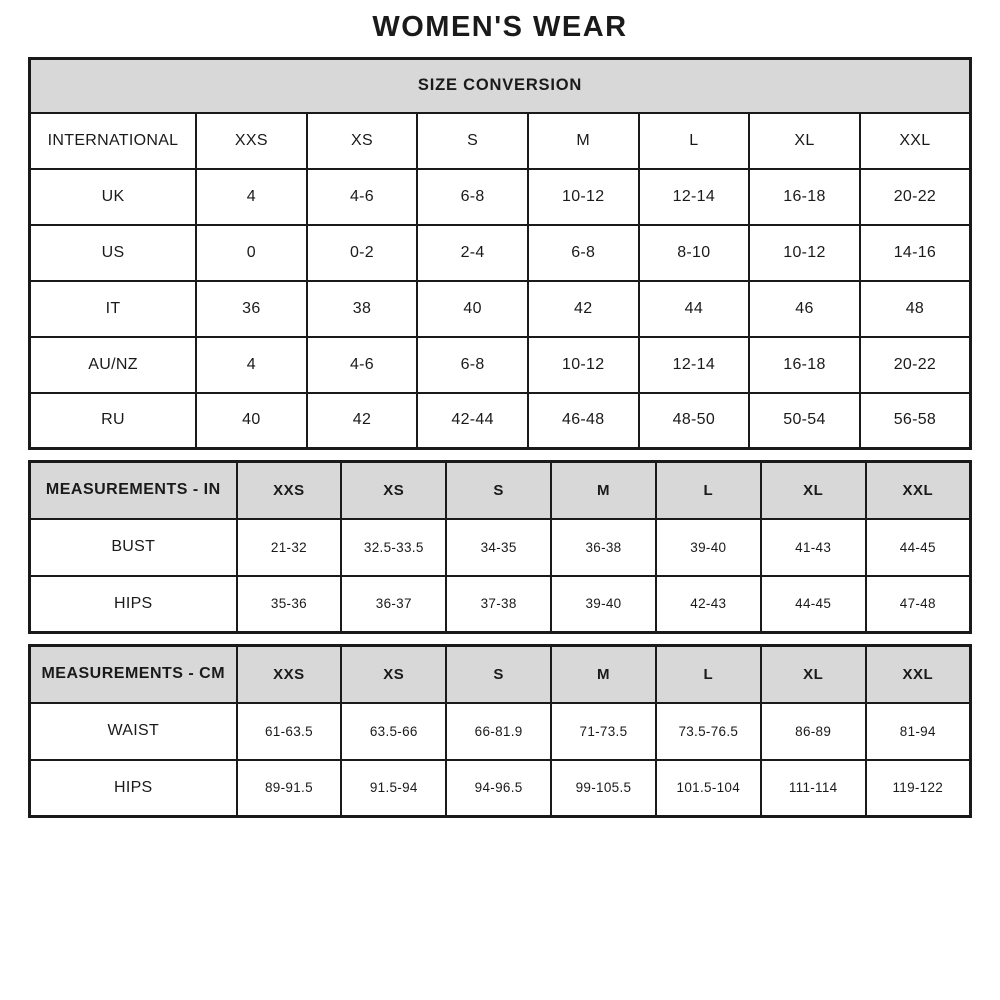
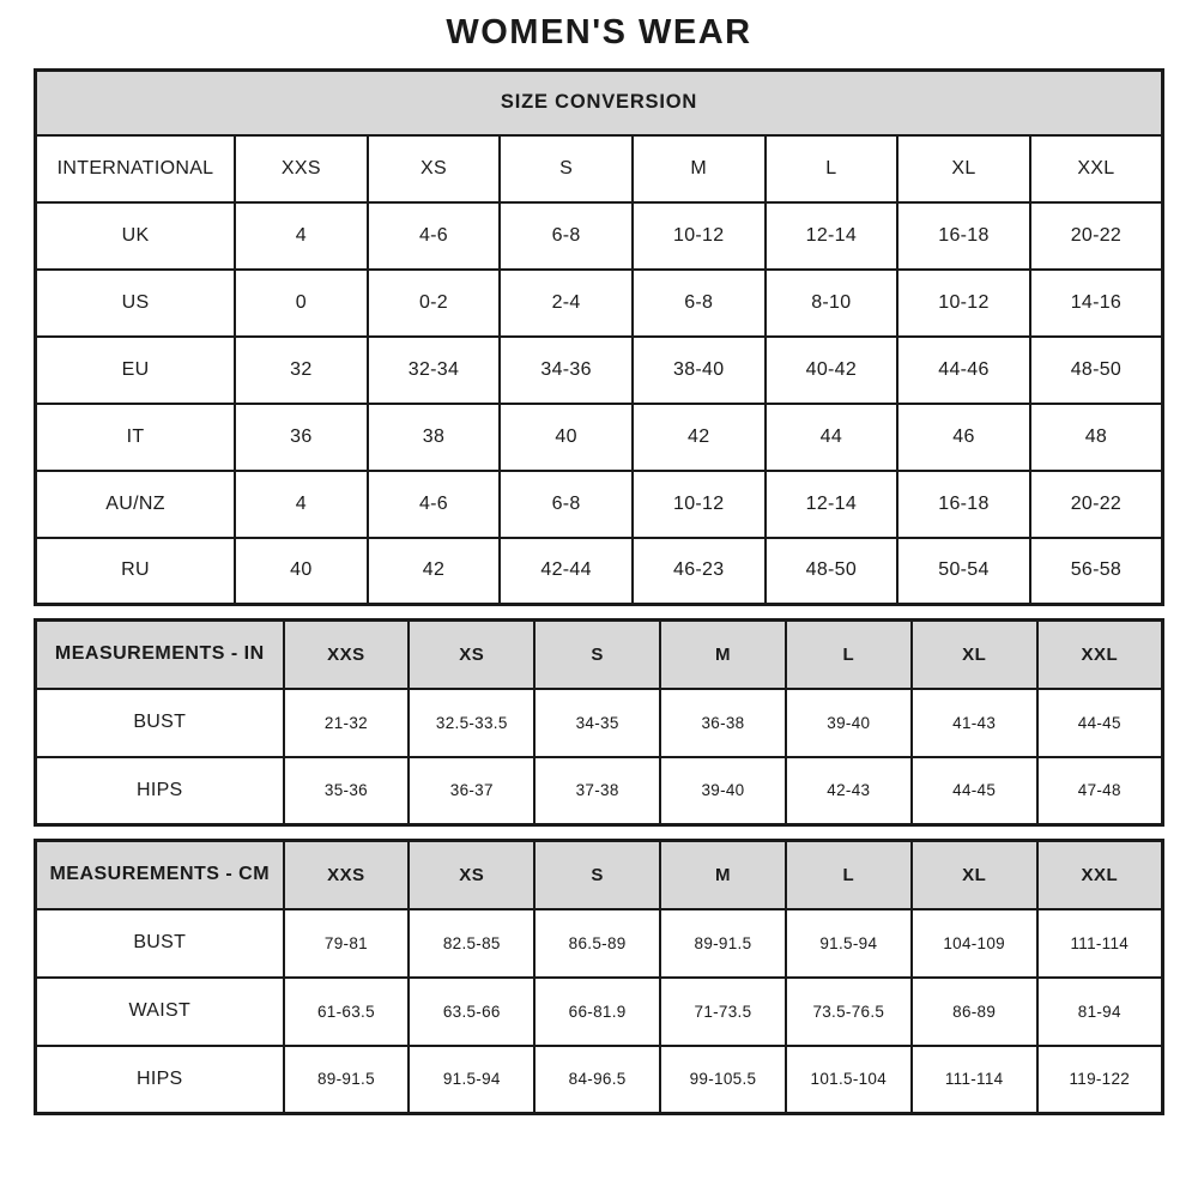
  WOMEN'S WEAR
  SIZE CONVERSION
  INTERNATIONAL	XXS	XS	S	M	L	XL	XXL
  UK	4	4-6	6-8	10-12	12-14	16-18	20-22
  US	0	0-2	2-4	6-8	8-10	10-12	14-16
+ EU	32	32-34	34-36	38-40	40-42	44-46	48-50
  IT	36	38	40	42	44	46	48
  AU/NZ	4	4-6	6-8	10-12	12-14	16-18	20-22
- RU	40	42	42-44	46-48	48-50	50-54	56-58
+ RU	40	42	42-44	46-23	48-50	50-54	56-58
  MEASUREMENTS - IN	XXS	XS	S	M	L	XL	XXL
  BUST	21-32	32.5-33.5	34-35	36-38	39-40	41-43	44-45
  HIPS	35-36	36-37	37-38	39-40	42-43	44-45	47-48
  MEASUREMENTS - CM	XXS	XS	S	M	L	XL	XXL
+ BUST	79-81	82.5-85	86.5-89	89-91.5	91.5-94	104-109	111-114
  WAIST	61-63.5	63.5-66	66-81.9	71-73.5	73.5-76.5	86-89	81-94
- HIPS	89-91.5	91.5-94	94-96.5	99-105.5	101.5-104	111-114	119-122
+ HIPS	89-91.5	91.5-94	84-96.5	99-105.5	101.5-104	111-114	119-122
